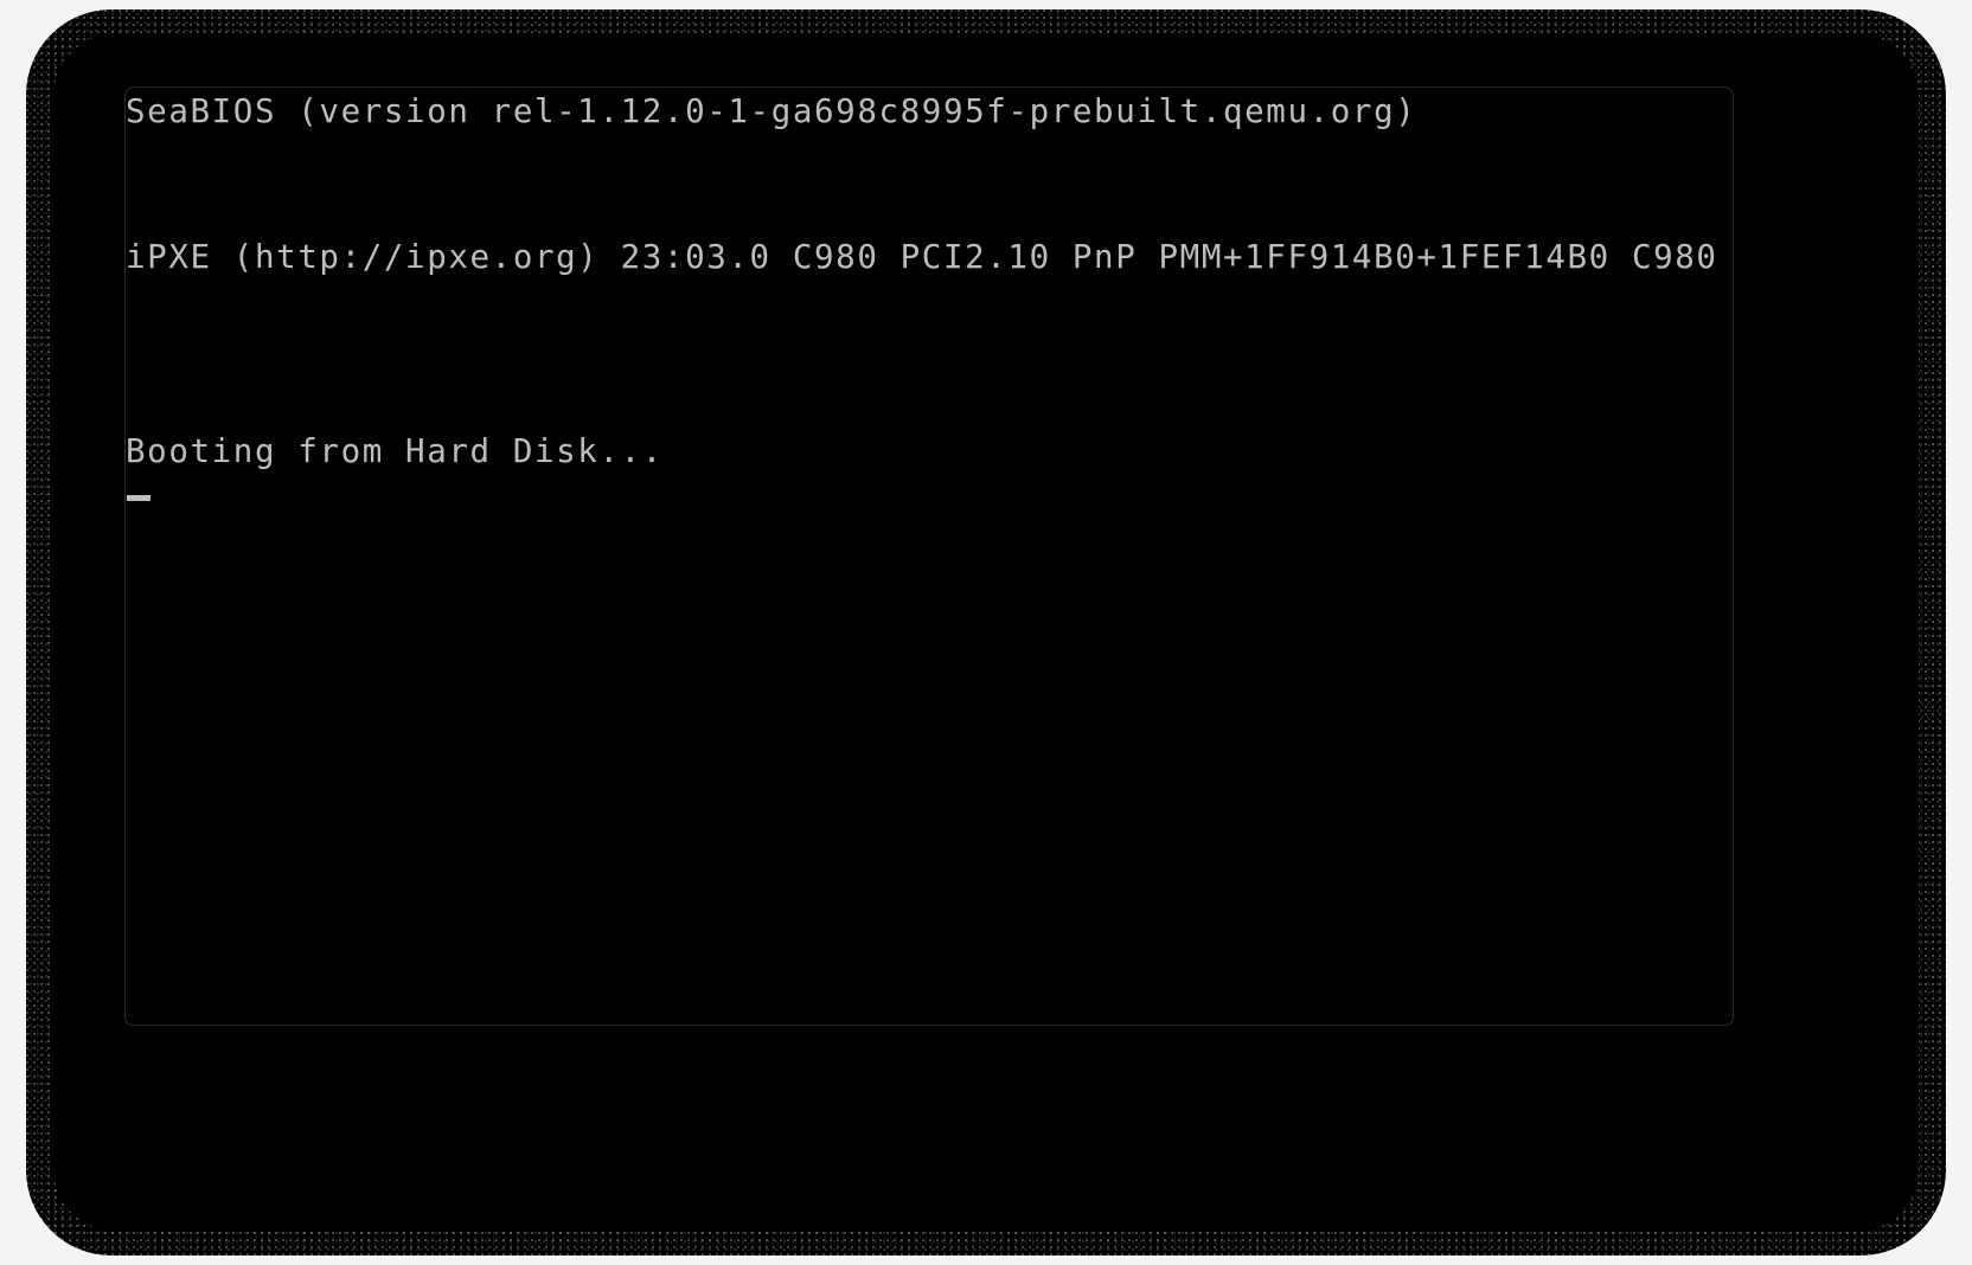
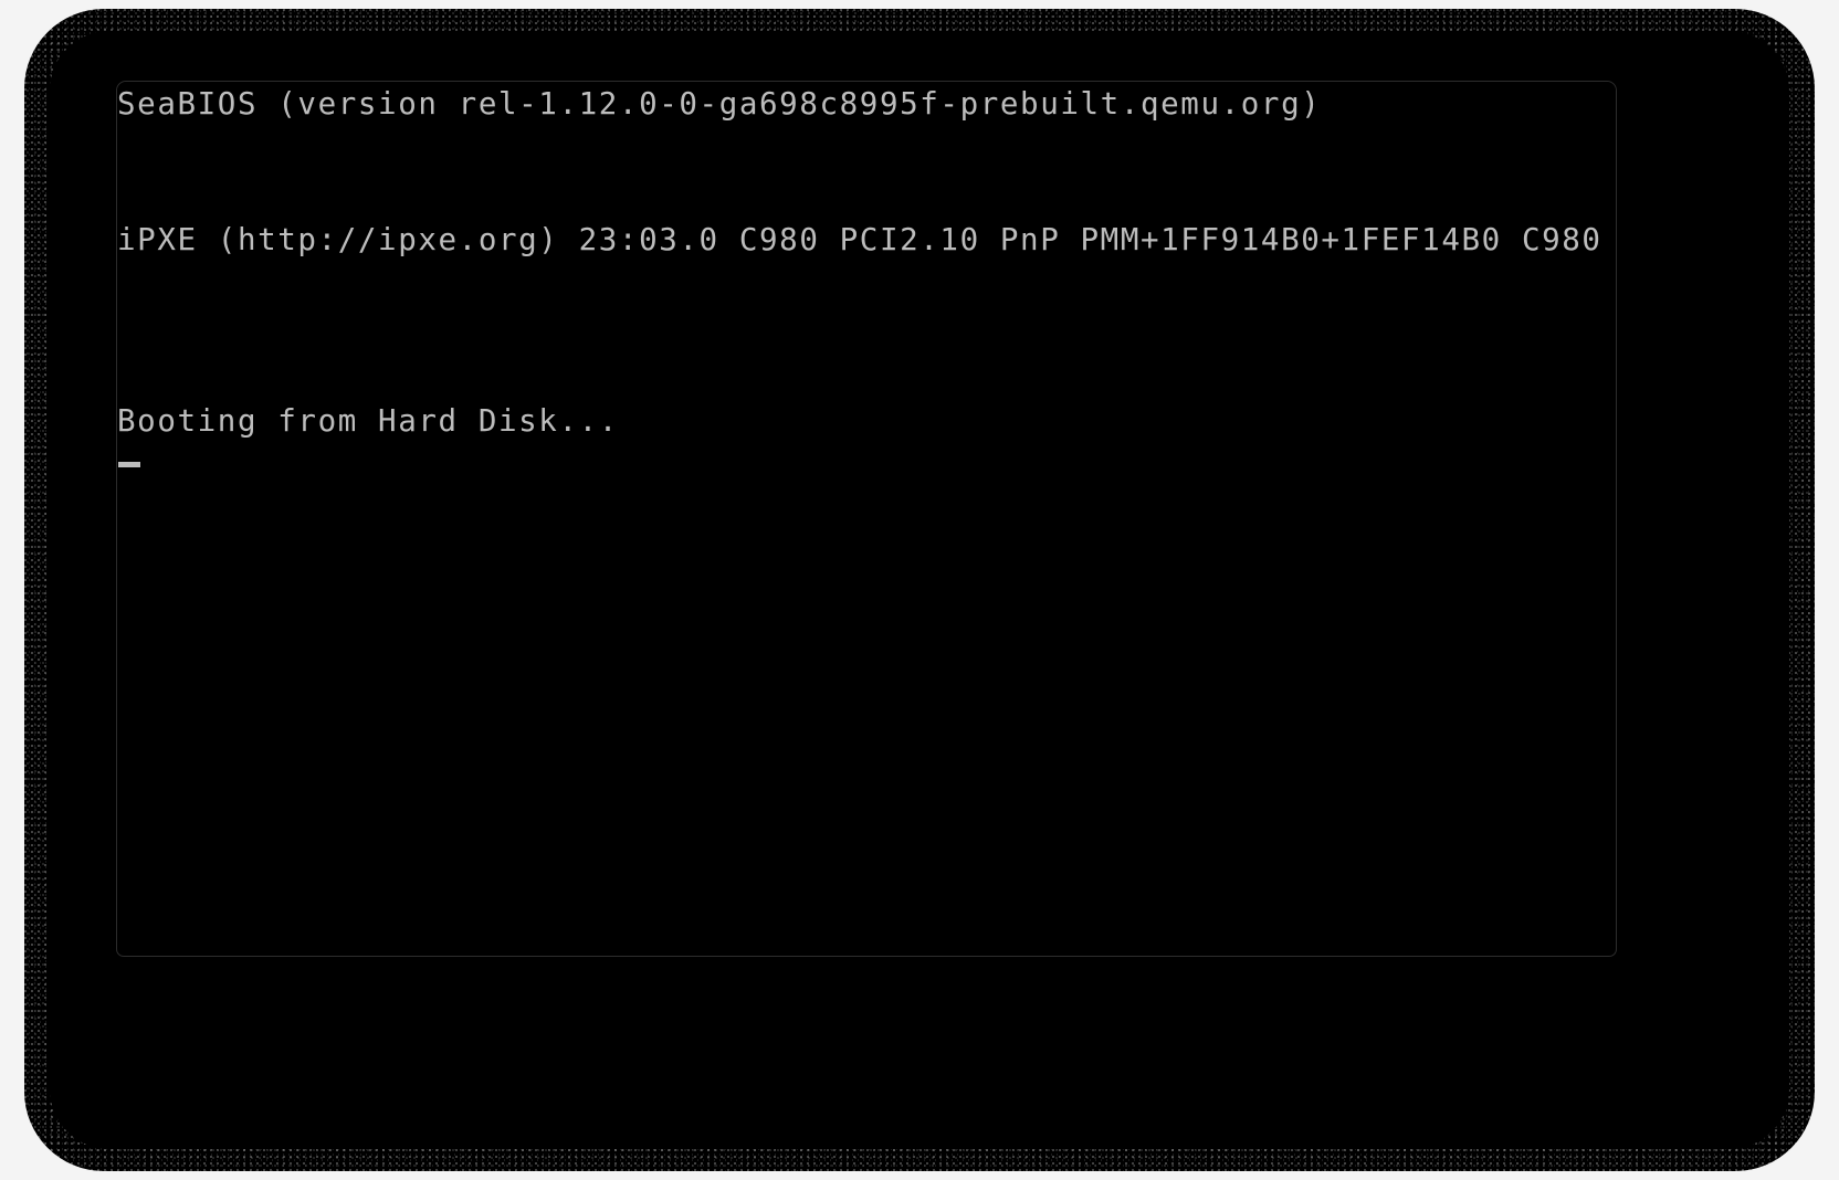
- SeaBIOS (version rel-1.12.0-1-ga698c8995f-prebuilt.qemu.org)
+ SeaBIOS (version rel-1.12.0-0-ga698c8995f-prebuilt.qemu.org)
  iPXE (http://ipxe.org) 23:03.0 C980 PCI2.10 PnP PMM+1FF914B0+1FEF14B0 C980
  Booting from Hard Disk...
